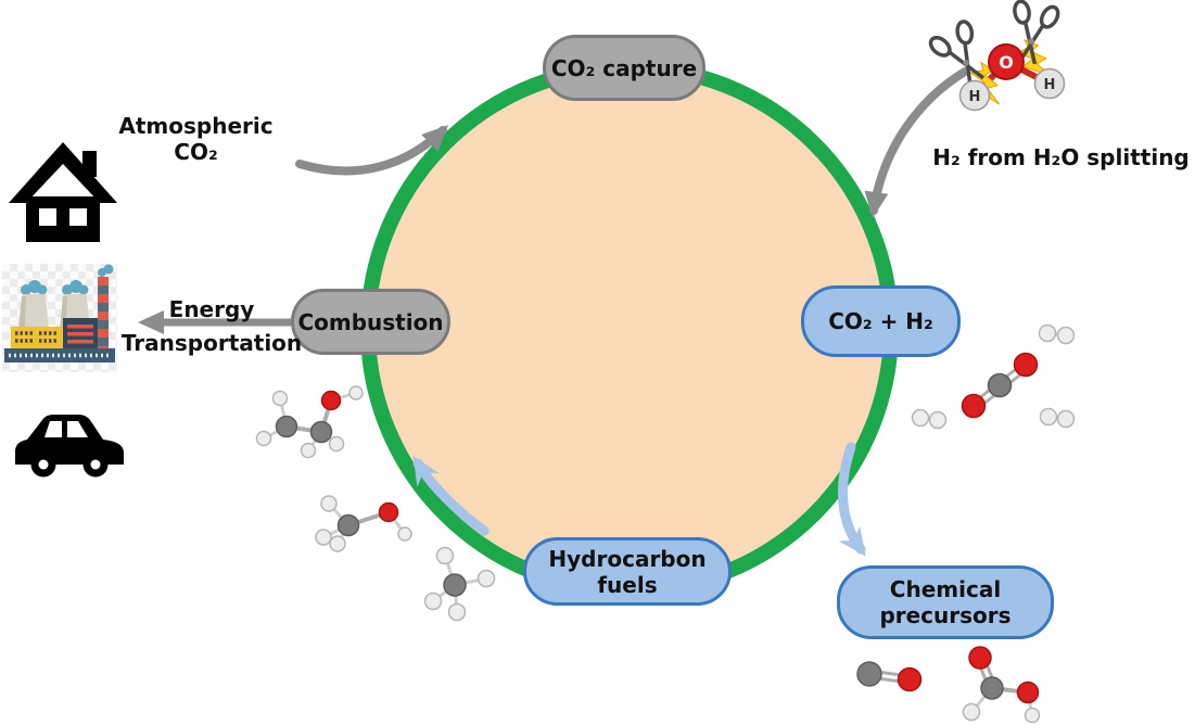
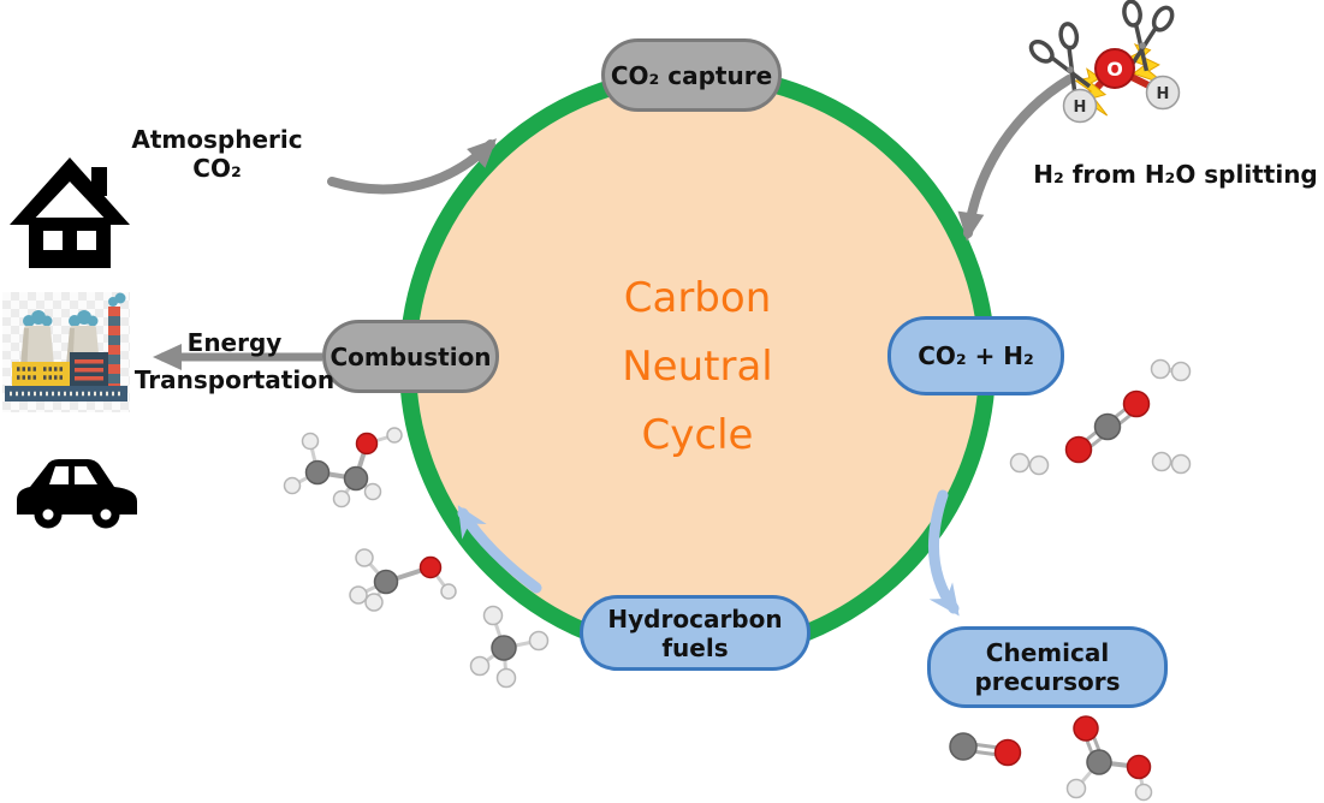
+ Carbon
+ Neutral
+ Cycle
  O
  H
  H
  CO₂ capture
  Combustion
  CO₂ + H₂
  Hydrocarbon fuels
  Chemical precursors
  Atmospheric CO₂
  H₂ from H₂O splitting
  Energy
  Transportation
